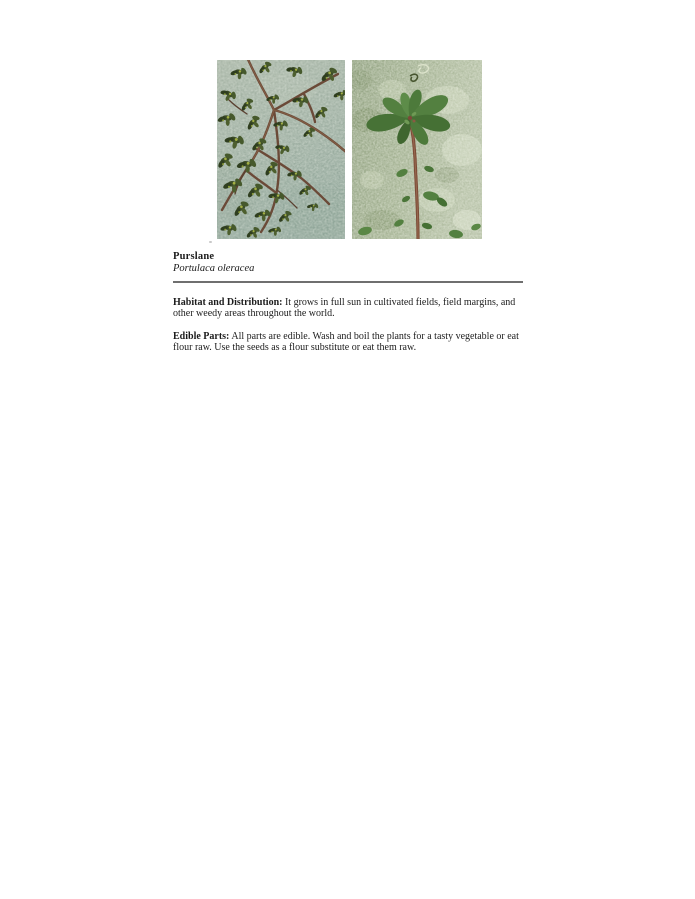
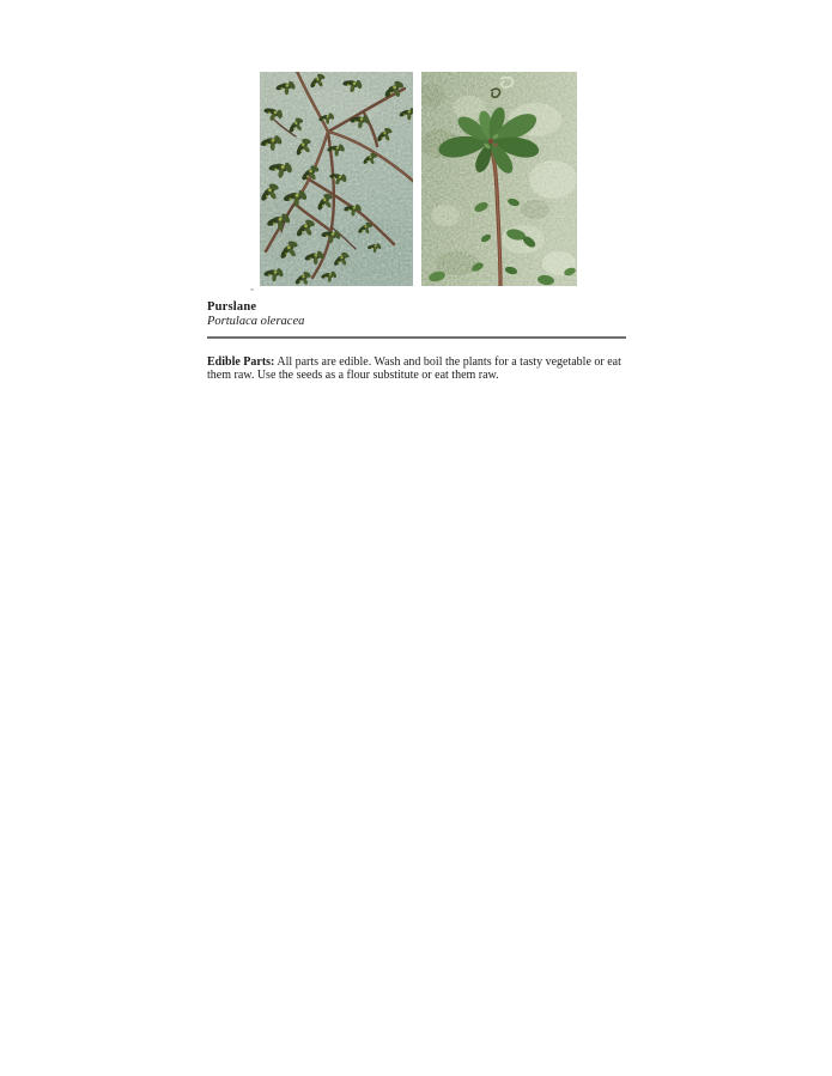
  Purslane
  Portulaca oleracea
- Habitat and Distribution: It grows in full sun in cultivated fields, field margins, and other weedy areas throughout the world.
- Edible Parts: All parts are edible. Wash and boil the plants for a tasty vegetable or eat flour raw. Use the seeds as a flour substitute or eat them raw.
+ Edible Parts: All parts are edible. Wash and boil the plants for a tasty vegetable or eat them raw. Use the seeds as a flour substitute or eat them raw.
